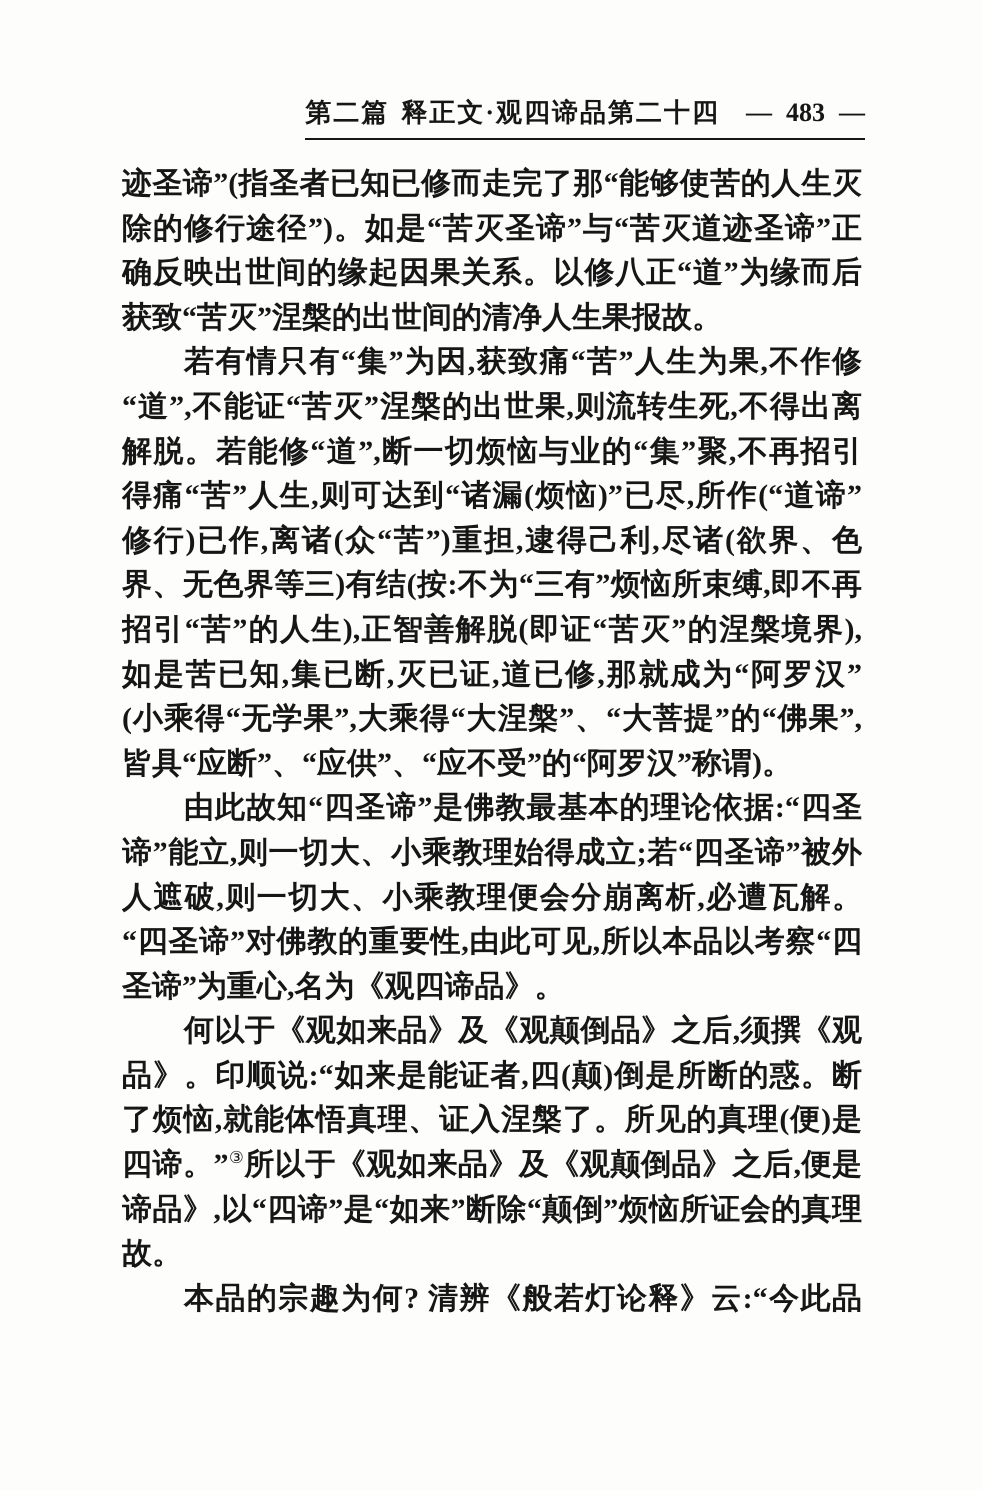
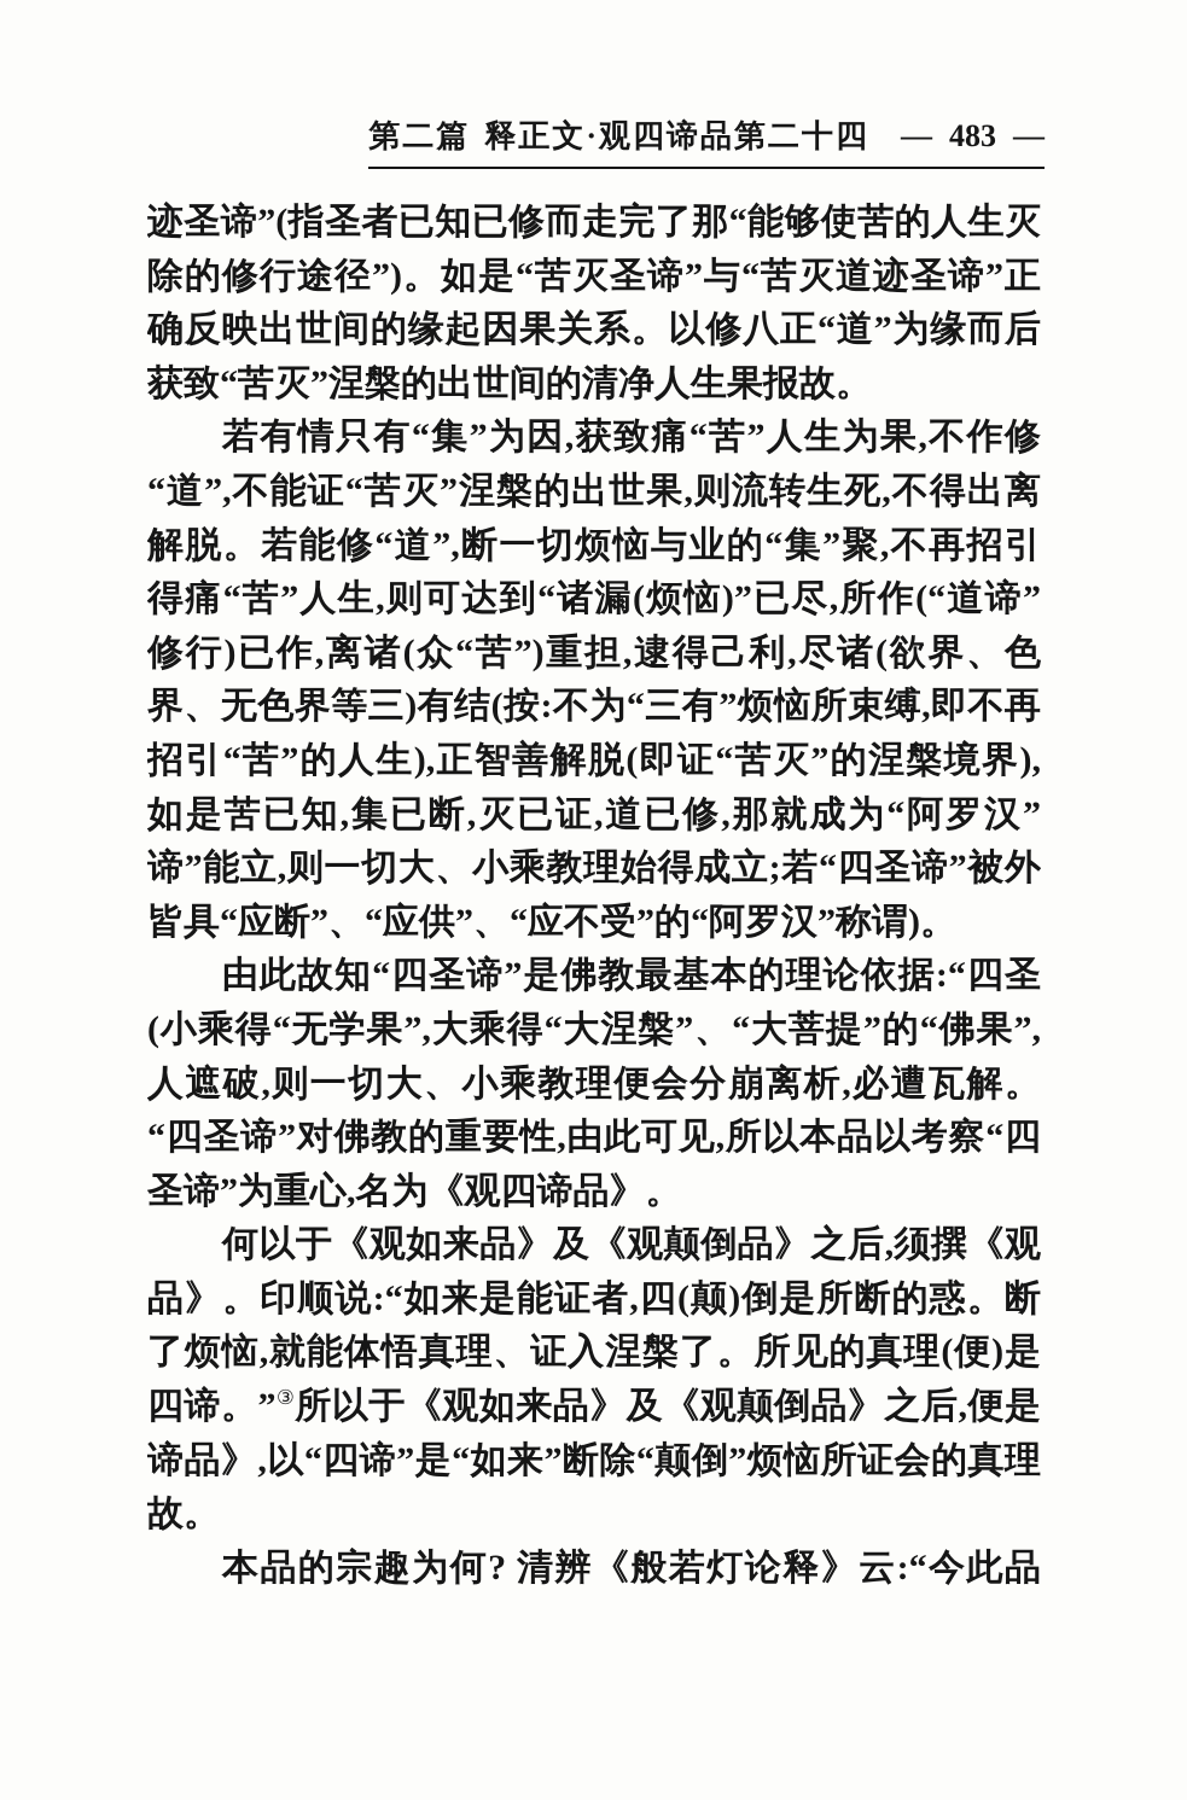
  第二篇 释正文·观四谛品第二十四 — 483 —
  迹圣谛”(指圣者已知已修而走完了那“能够使苦的人生灭
  除的修行途径”)。如是“苦灭圣谛”与“苦灭道迹圣谛”正
  确反映出世间的缘起因果关系。以修八正“道”为缘而后
  获致“苦灭”涅槃的出世间的清净人生果报故。
  若有情只有“集”为因,获致痛“苦”人生为果,不作修
  “道”,不能证“苦灭”涅槃的出世果,则流转生死,不得出离
  解脱。若能修“道”,断一切烦恼与业的“集”聚,不再招引
  得痛“苦”人生,则可达到“诸漏(烦恼)”已尽,所作(“道谛”
  修行)已作,离诸(众“苦”)重担,逮得己利,尽诸(欲界、色
  界、无色界等三)有结(按:不为“三有”烦恼所束缚,即不再
  招引“苦”的人生),正智善解脱(即证“苦灭”的涅槃境界),
  如是苦已知,集已断,灭已证,道已修,那就成为“阿罗汉”
- (小乘得“无学果”,大乘得“大涅槃”、“大菩提”的“佛果”,
+ 谛”能立,则一切大、小乘教理始得成立;若“四圣谛”被外
  皆具“应断”、“应供”、“应不受”的“阿罗汉”称谓)。
  由此故知“四圣谛”是佛教最基本的理论依据:“四圣
- 谛”能立,则一切大、小乘教理始得成立;若“四圣谛”被外
+ (小乘得“无学果”,大乘得“大涅槃”、“大菩提”的“佛果”,
  人遮破,则一切大、小乘教理便会分崩离析,必遭瓦解。
  “四圣谛”对佛教的重要性,由此可见,所以本品以考察“四
  圣谛”为重心,名为《观四谛品》。
  何以于《观如来品》及《观颠倒品》之后,须撰《观
  品》。印顺说:“如来是能证者,四(颠)倒是所断的惑。断
  了烦恼,就能体悟真理、证入涅槃了。所见的真理(便)是
  四谛。”③所以于《观如来品》及《观颠倒品》之后,便是
  谛品》,以“四谛”是“如来”断除“颠倒”烦恼所证会的真理
  故。
  本品的宗趣为何? 清辨《般若灯论释》云:“今此品
